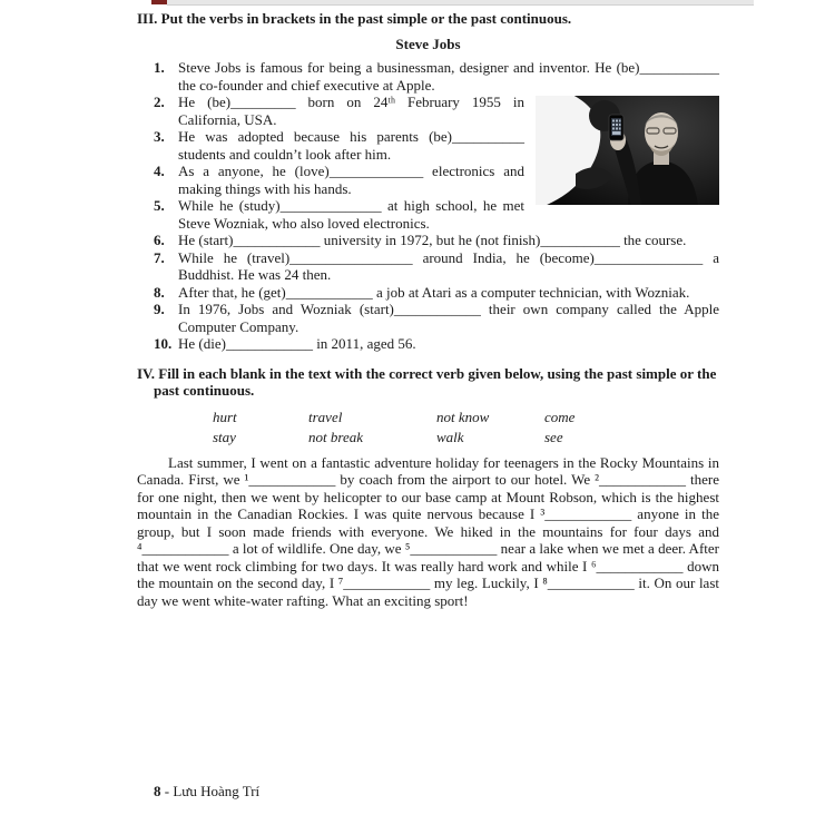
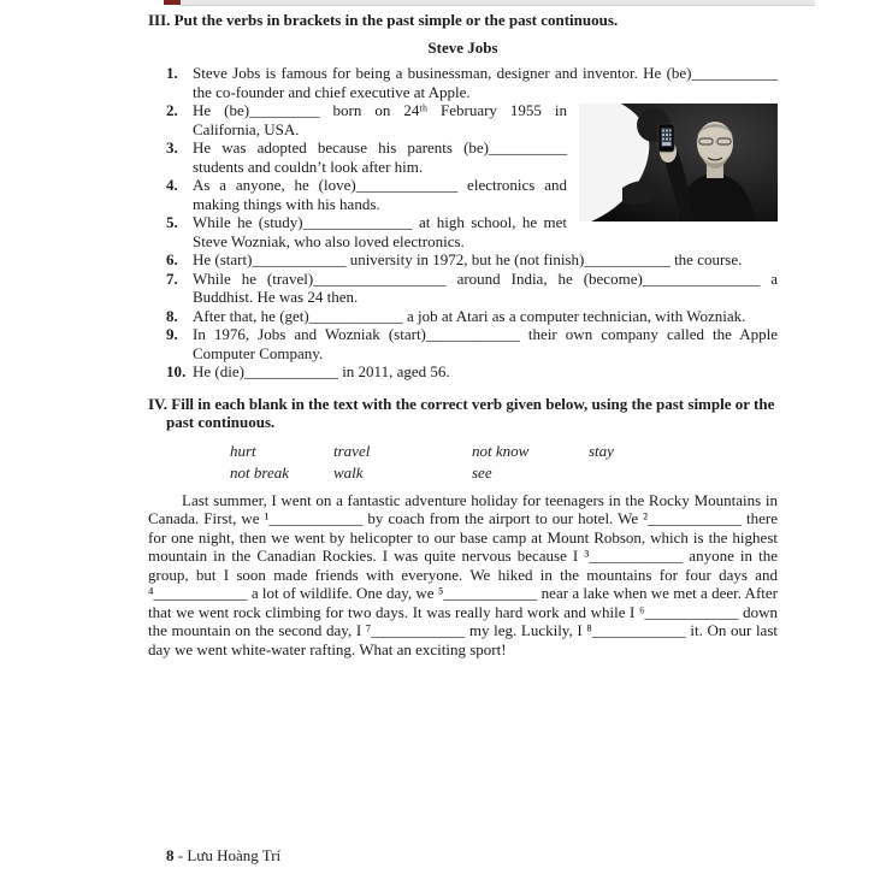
  III. Put the verbs in brackets in the past simple or the past continuous.
  Steve Jobs
  1. Steve Jobs is famous for being a businessman, designer and inventor. He (be)___________ the co-founder and chief executive at Apple.
  2. He (be)_________ born on 24ᵗʰ February 1955 in California, USA.
  3. He was adopted because his parents (be)__________ students and couldn’t look after him.
  4. As a anyone, he (love)_____________ electronics and making things with his hands.
  5. While he (study)______________ at high school, he met Steve Wozniak, who also loved electronics.
  6. He (start)____________ university in 1972, but he (not finish)___________ the course.
  7. While he (travel)_________________ around India, he (become)_______________ a Buddhist. He was 24 then.
  8. After that, he (get)____________ a job at Atari as a computer technician, with Wozniak.
  9. In 1976, Jobs and Wozniak (start)____________ their own company called the Apple Computer Company.
  10. He (die)____________ in 2011, aged 56.
  IV. Fill in each blank in the text with the correct verb given below, using the past simple or the past continuous.
  hurt
  travel
  not know
- come
  stay
  not break
  walk
  see
  Last summer, I went on a fantastic adventure holiday for teenagers in the Rocky Mountains in Canada. First, we ¹____________ by coach from the airport to our hotel. We ²____________ there for one night, then we went by helicopter to our base camp at Mount Robson, which is the highest mountain in the Canadian Rockies. I was quite nervous because I ³____________ anyone in the group, but I soon made friends with everyone. We hiked in the mountains for four days and ⁴____________ a lot of wildlife. One day, we ⁵____________ near a lake when we met a deer. After that we went rock climbing for two days. It was really hard work and while I ⁶____________ down the mountain on the second day, I ⁷____________ my leg. Luckily, I ⁸____________ it. On our last day we went white-water rafting. What an exciting sport!
  8 - Lưu Hoàng Trí
